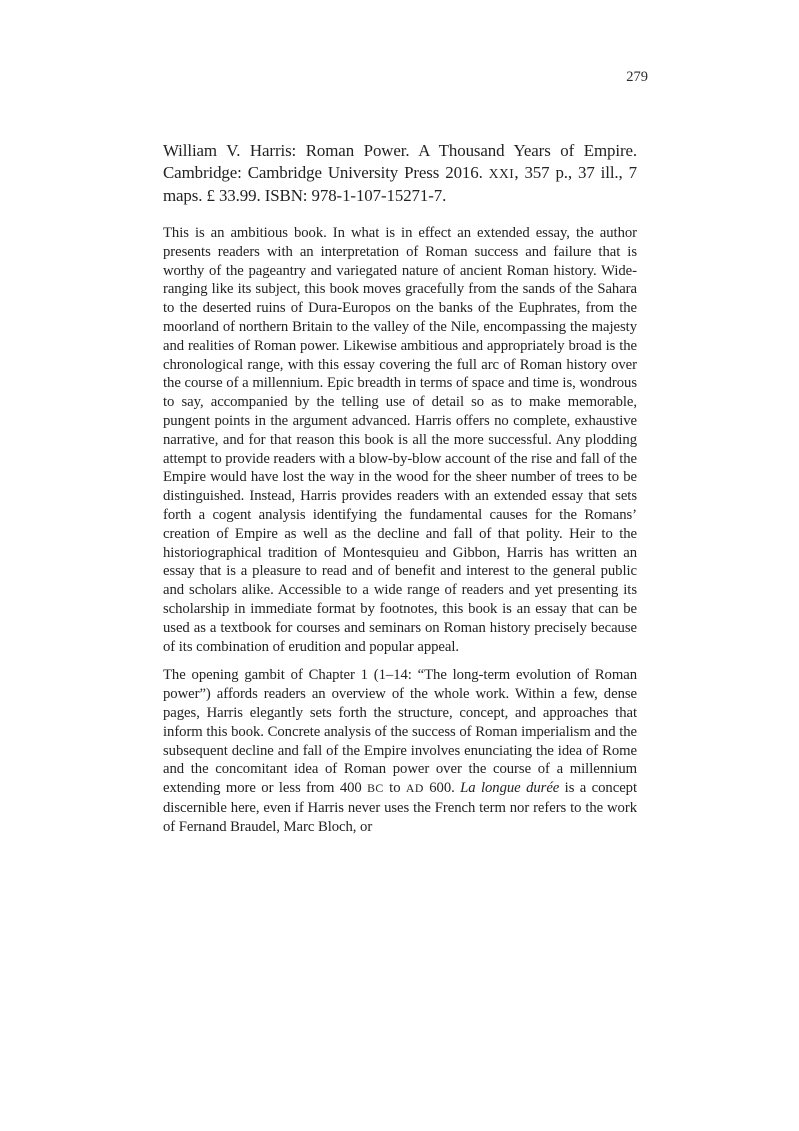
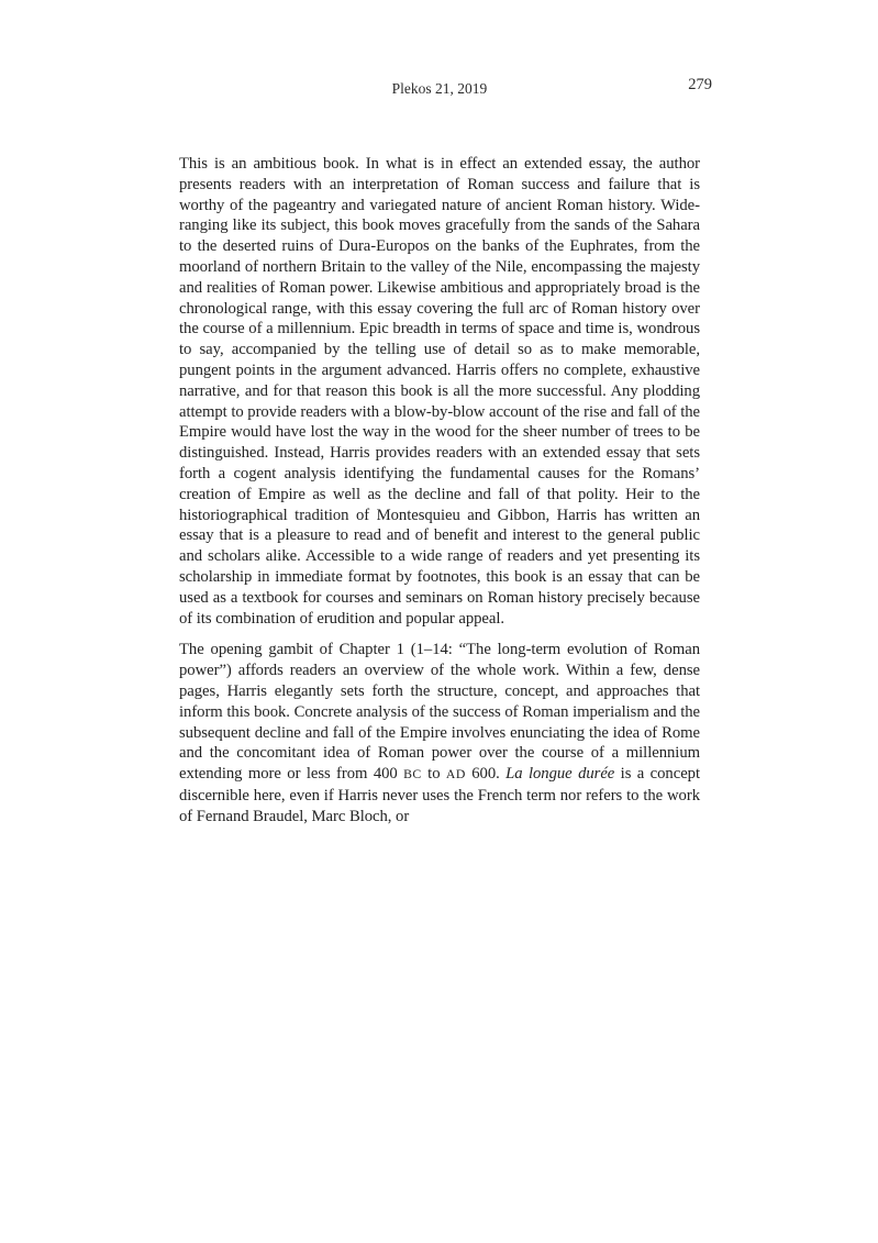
+ Plekos 21, 2019
  279
- William V. Harris: Roman Power. A Thousand Years of Empire. Cambridge: Cambridge University Press 2016. XXI, 357 p., 37 ill., 7 maps. £ 33.99. ISBN: 978-1-107-15271-7.
  This is an ambitious book. In what is in effect an extended essay, the author presents readers with an interpretation of Roman success and failure that is worthy of the pageantry and variegated nature of ancient Roman history. Wide-ranging like its subject, this book moves gracefully from the sands of the Sahara to the deserted ruins of Dura-Europos on the banks of the Euphrates, from the moorland of northern Britain to the valley of the Nile, encompassing the majesty and realities of Roman power. Likewise ambitious and appropriately broad is the chronological range, with this essay covering the full arc of Roman history over the course of a millennium. Epic breadth in terms of space and time is, wondrous to say, accompanied by the telling use of detail so as to make memorable, pungent points in the argument advanced. Harris offers no complete, exhaustive narrative, and for that reason this book is all the more successful. Any plodding attempt to provide readers with a blow-by-blow account of the rise and fall of the Empire would have lost the way in the wood for the sheer number of trees to be distinguished. Instead, Harris provides readers with an extended essay that sets forth a cogent analysis identifying the fundamental causes for the Romans’ creation of Empire as well as the decline and fall of that polity. Heir to the historiographical tradition of Montesquieu and Gibbon, Harris has written an essay that is a pleasure to read and of benefit and interest to the general public and scholars alike. Accessible to a wide range of readers and yet presenting its scholarship in immediate format by footnotes, this book is an essay that can be used as a textbook for courses and seminars on Roman history precisely because of its combination of erudition and popular appeal.
  The opening gambit of Chapter 1 (1–14: “The long-term evolution of Roman power”) affords readers an overview of the whole work. Within a few, dense pages, Harris elegantly sets forth the structure, concept, and approaches that inform this book. Concrete analysis of the success of Roman imperialism and the subsequent decline and fall of the Empire involves enunciating the idea of Rome and the concomitant idea of Roman power over the course of a millennium extending more or less from 400 BC to AD 600. La longue durée is a concept discernible here, even if Harris never uses the French term nor refers to the work of Fernand Braudel, Marc Bloch, or
